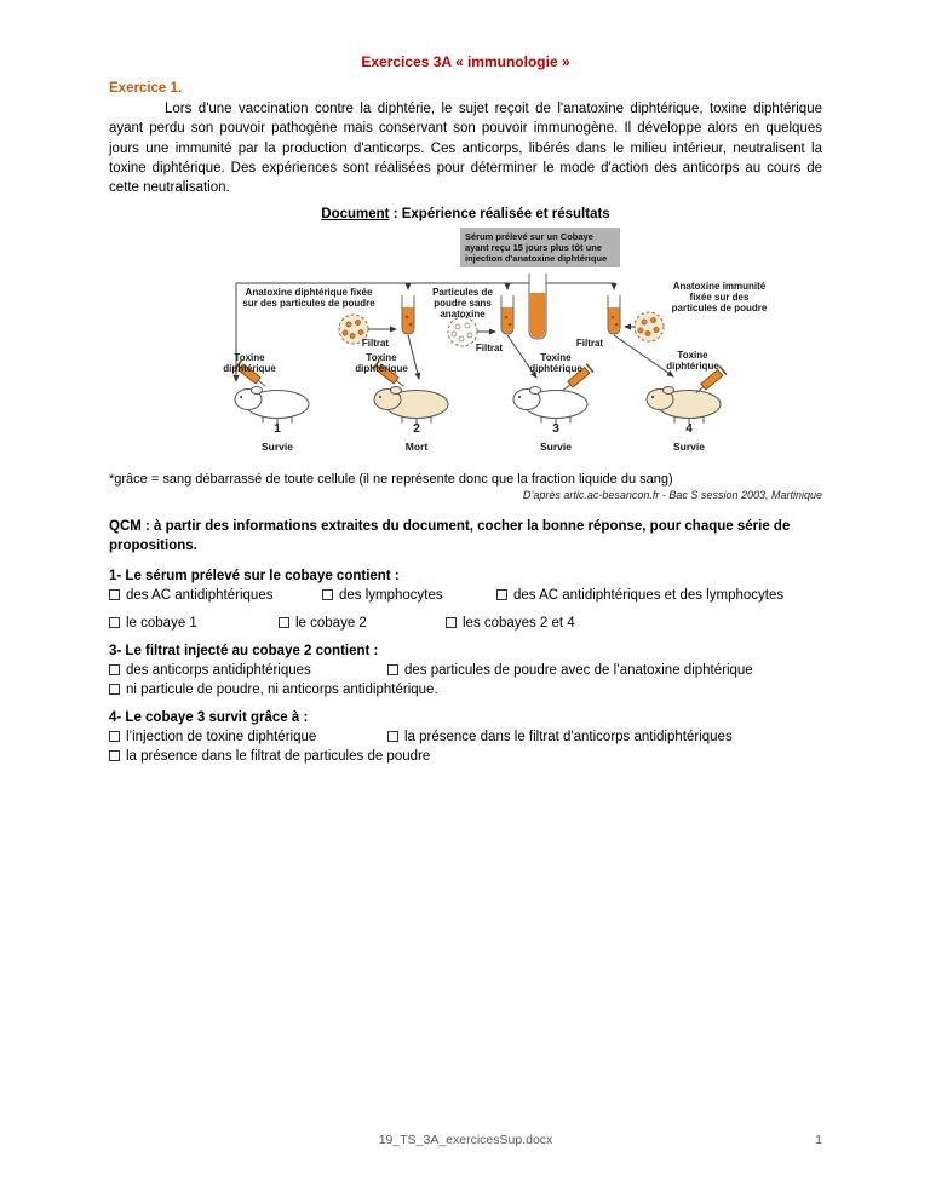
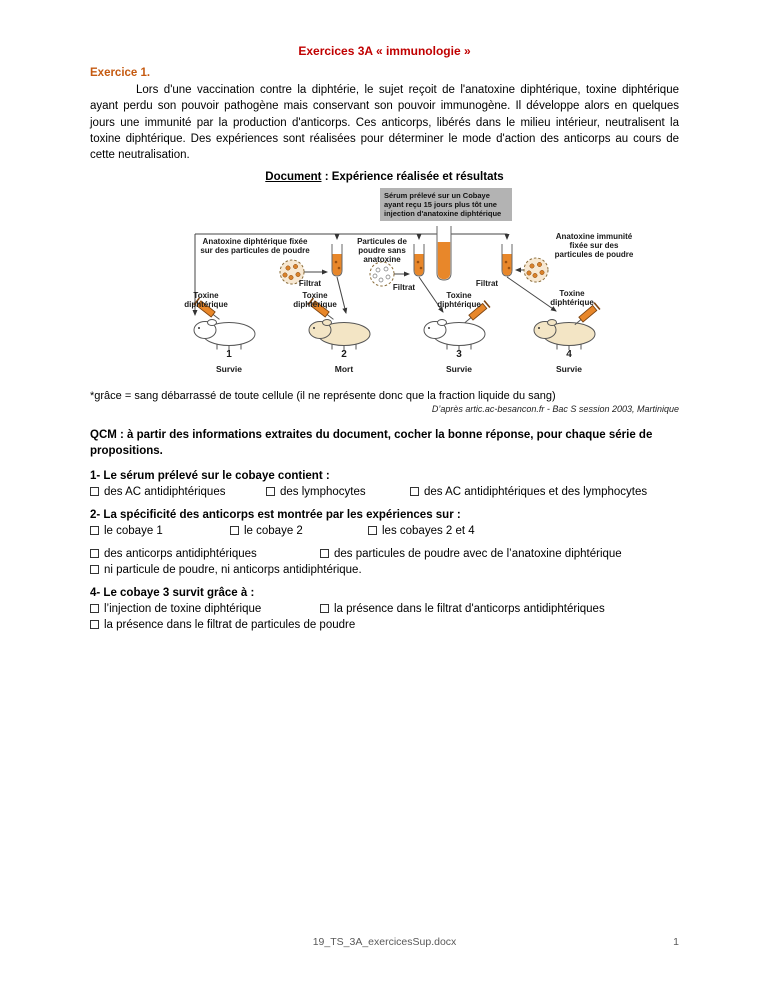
  Exercices 3A « immunologie »
  Exercice 1.
  Lors d'une vaccination contre la diphtérie, le sujet reçoit de l'anatoxine diphtérique, toxine diphtérique ayant perdu son pouvoir pathogène mais conservant son pouvoir immunogène. Il développe alors en quelques jours une immunité par la production d'anticorps. Ces anticorps, libérés dans le milieu intérieur, neutralisent la toxine diphtérique. Des expériences sont réalisées pour déterminer le mode d'action des anticorps au cours de cette neutralisation.
  Document : Expérience réalisée et résultats
  Sérum prélevé sur un Cobaye ayant reçu 15 jours plus tôt une injection d'anatoxine diphtérique
  Anatoxine diphtérique fixée sur des particules de poudre
  Particules de poudre sans anatoxine
  Anatoxine immunité fixée sur des particules de poudre
  Filtrat
  Filtrat
  Filtrat
  Toxine diphtérique
  Toxine diphtérique
  Toxine diphtérique
  Toxine diphtérique
  1
  2
  3
  4
  Survie
  Mort
  Survie
  Survie
  *grâce = sang débarrassé de toute cellule (il ne représente donc que la fraction liquide du sang)
  D’après artic.ac-besancon.fr - Bac S session 2003, Martinique
  QCM : à partir des informations extraites du document, cocher la bonne réponse, pour chaque série de propositions.
  1- Le sérum prélevé sur le cobaye contient :
  des AC antidiphtériques
  des lymphocytes
  des AC antidiphtériques et des lymphocytes
+ 2- La spécificité des anticorps est montrée par les expériences sur :
  le cobaye 1
  le cobaye 2
  les cobayes 2 et 4
- 3- Le filtrat injecté au cobaye 2 contient :
  des anticorps antidiphtériques
  des particules de poudre avec de l’anatoxine diphtérique
  ni particule de poudre, ni anticorps antidiphtérique.
  4- Le cobaye 3 survit grâce à :
  l’injection de toxine diphtérique
  la présence dans le filtrat d'anticorps antidiphtériques
  la présence dans le filtrat de particules de poudre
  19_TS_3A_exercicesSup.docx
  1
